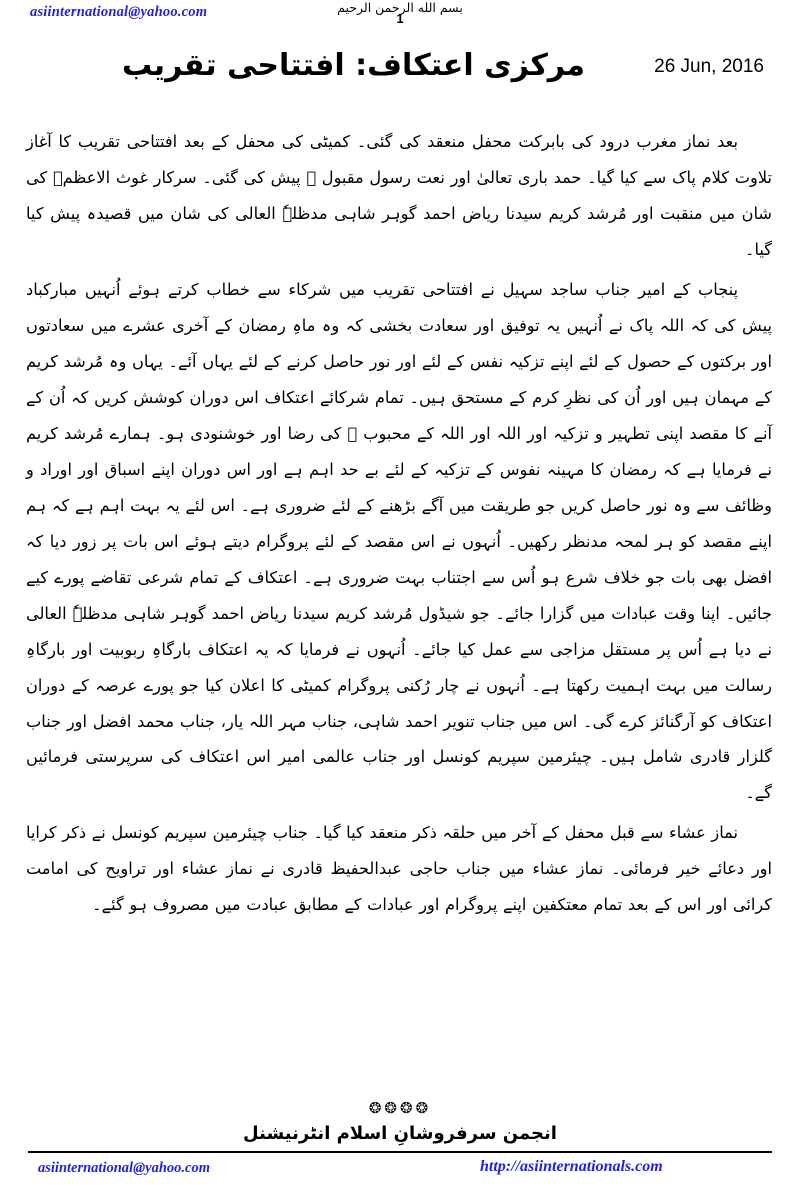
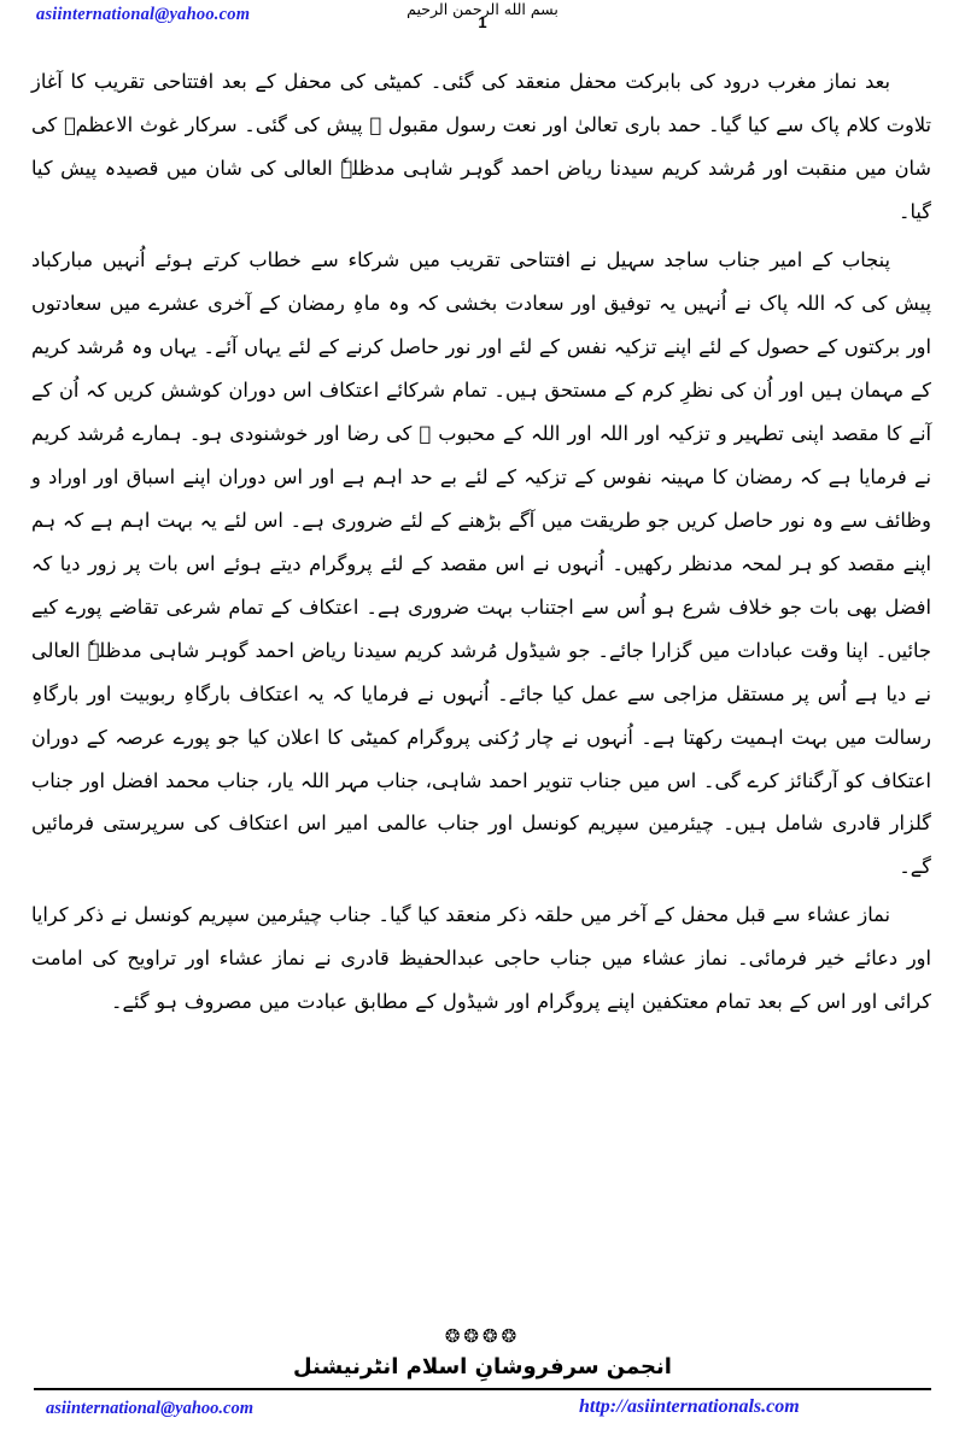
  asiinternational@yahoo.com
  بسم الله الرحمن الرحيم
  1
- مرکزی اعتکاف: افتتاحی تقریب
- 26 Jun, 2016
  بعد نماز مغرب درود کی بابرکت محفل منعقد کی گئی۔ کمیٹی کی محفل کے بعد افتتاحی تقریب کا آغاز تلاوت کلام پاک سے کیا گیا۔ حمد باری تعالیٰ اور نعت رسول مقبول ﷺ پیش کی گئی۔ سرکار غوث الاعظمؓ کی شان میں منقبت اور مُرشد کریم سیدنا ریاض احمد گوہر شاہی مدظلہٗ العالی کی شان میں قصیدہ پیش کیا گیا۔
  پنجاب کے امیر جناب ساجد سہیل نے افتتاحی تقریب میں شرکاء سے خطاب کرتے ہوئے اُنہیں مبارکباد پیش کی کہ اللہ پاک نے اُنہیں یہ توفیق اور سعادت بخشی کہ وہ ماہِ رمضان کے آخری عشرے میں سعادتوں اور برکتوں کے حصول کے لئے اپنے تزکیہ نفس کے لئے اور نور حاصل کرنے کے لئے یہاں آئے۔ یہاں وہ مُرشد کریم کے مہمان ہیں اور اُن کی نظرِ کرم کے مستحق ہیں۔ تمام شرکائے اعتکاف اس دوران کوشش کریں کہ اُن کے آنے کا مقصد اپنی تطہیر و تزکیہ اور اللہ اور اللہ کے محبوب ﷺ کی رضا اور خوشنودی ہو۔ ہمارے مُرشد کریم نے فرمایا ہے کہ رمضان کا مہینہ نفوس کے تزکیہ کے لئے بے حد اہم ہے اور اس دوران اپنے اسباق اور اوراد و وظائف سے وہ نور حاصل کریں جو طریقت میں آگے بڑھنے کے لئے ضروری ہے۔ اس لئے یہ بہت اہم ہے کہ ہم اپنے مقصد کو ہر لمحہ مدنظر رکھیں۔ اُنہوں نے اس مقصد کے لئے پروگرام دیتے ہوئے اس بات پر زور دیا کہ افضل بھی بات جو خلاف شرع ہو اُس سے اجتناب بہت ضروری ہے۔ اعتکاف کے تمام شرعی تقاضے پورے کیے جائیں۔ اپنا وقت عبادات میں گزارا جائے۔ جو شیڈول مُرشد کریم سیدنا ریاض احمد گوہر شاہی مدظلہٗ العالی نے دیا ہے اُس پر مستقل مزاجی سے عمل کیا جائے۔ اُنہوں نے فرمایا کہ یہ اعتکاف بارگاہِ ربوبیت اور بارگاہِ رسالت میں بہت اہمیت رکھتا ہے۔ اُنہوں نے چار رُکنی پروگرام کمیٹی کا اعلان کیا جو پورے عرصہ کے دوران اعتکاف کو آرگنائز کرے گی۔ اس میں جناب تنویر احمد شاہی، جناب مہر اللہ یار، جناب محمد افضل اور جناب گلزار قادری شامل ہیں۔ چیئرمین سپریم کونسل اور جناب عالمی امیر اس اعتکاف کی سرپرستی فرمائیں گے۔
- نماز عشاء سے قبل محفل کے آخر میں حلقہ ذکر منعقد کیا گیا۔ جناب چیئرمین سپریم کونسل نے ذکر کرایا اور دعائے خیر فرمائی۔ نماز عشاء میں جناب حاجی عبدالحفیظ قادری نے نماز عشاء اور تراویح کی امامت کرائی اور اس کے بعد تمام معتکفین اپنے پروگرام اور عبادات کے مطابق عبادت میں مصروف ہو گئے۔
+ نماز عشاء سے قبل محفل کے آخر میں حلقہ ذکر منعقد کیا گیا۔ جناب چیئرمین سپریم کونسل نے ذکر کرایا اور دعائے خیر فرمائی۔ نماز عشاء میں جناب حاجی عبدالحفیظ قادری نے نماز عشاء اور تراویح کی امامت کرائی اور اس کے بعد تمام معتکفین اپنے پروگرام اور شیڈول کے مطابق عبادت میں مصروف ہو گئے۔
  ❂❂❂❂
  انجمن سرفروشانِ اسلام انٹرنیشنل
  asiinternational@yahoo.com
  http://asiinternationals.com
